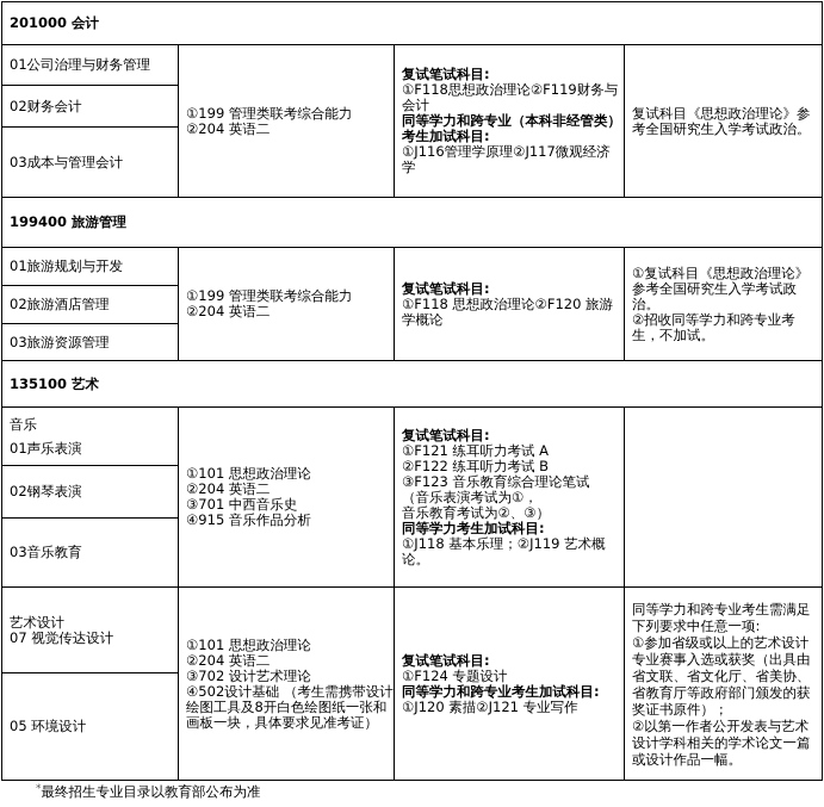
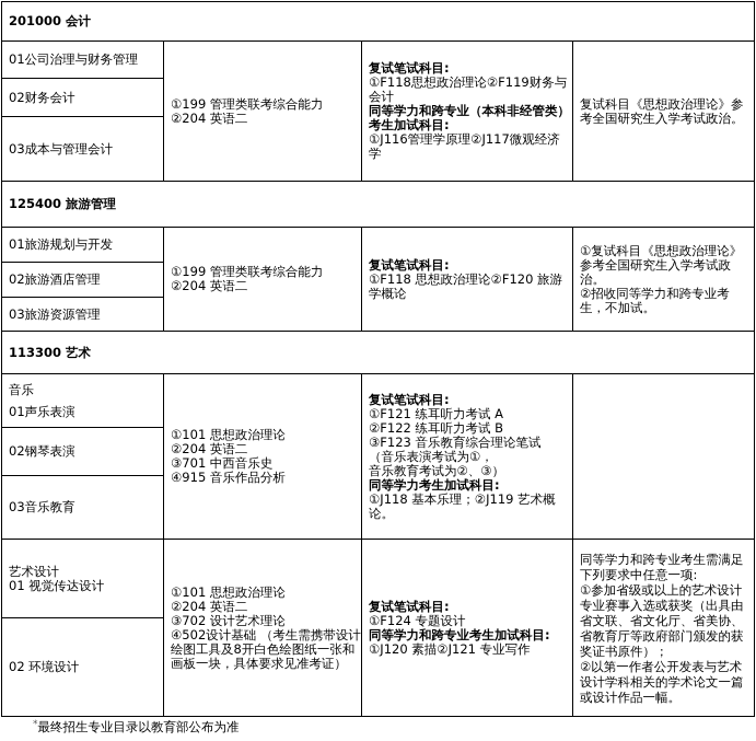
  201000 会计
  01公司治理与财务管理	①199 管理类联考综合能力 ②204 英语二	复试笔试科目: ①F118思想政治理论②F119财务与会计 同等学力和跨专业（本科非经管类）考生加试科目: ①J116管理学原理②J117微观经济学	复试科目《思想政治理论》参考全国研究生入学考试政治。
  02财务会计
  03成本与管理会计
- 199400 旅游管理
+ 125400 旅游管理
  01旅游规划与开发	①199 管理类联考综合能力 ②204 英语二	复试笔试科目: ①F118 思想政治理论②F120 旅游学概论	①复试科目《思想政治理论》参考全国研究生入学考试政治。 ②招收同等学力和跨专业考生，不加试。
  02旅游酒店管理
  03旅游资源管理
- 135100 艺术
+ 113300 艺术
  音乐 01声乐表演	①101 思想政治理论 ②204 英语二 ③701 中西音乐史 ④915 音乐作品分析	复试笔试科目: ①F121 练耳听力考试 A ②F122 练耳听力考试 B ③F123 音乐教育综合理论笔试 （音乐表演考试为①， 音乐教育考试为②、③） 同等学力考生加试科目: ①J118 基本乐理；②J119 艺术概论。
  02钢琴表演
  03音乐教育
- 艺术设计 07 视觉传达设计	①101 思想政治理论 ②204 英语二 ③702 设计艺术理论 ④502设计基础 （考生需携带设计绘图工具及8开白色绘图纸一张和画板一块，具体要求见准考证）	复试笔试科目: ①F124 专题设计 同等学力和跨专业考生加试科目: ①J120 素描②J121 专业写作	同等学力和跨专业考生需满足下列要求中任意一项: ①参加省级或以上的艺术设计专业赛事入选或获奖（出具由省文联、省文化厅、省美协、省教育厅等政府部门颁发的获奖证书原件）； ②以第一作者公开发表与艺术设计学科相关的学术论文一篇或设计作品一幅。
+ 艺术设计 01 视觉传达设计	①101 思想政治理论 ②204 英语二 ③702 设计艺术理论 ④502设计基础 （考生需携带设计绘图工具及8开白色绘图纸一张和画板一块，具体要求见准考证）	复试笔试科目: ①F124 专题设计 同等学力和跨专业考生加试科目: ①J120 素描②J121 专业写作	同等学力和跨专业考生需满足下列要求中任意一项: ①参加省级或以上的艺术设计专业赛事入选或获奖（出具由省文联、省文化厅、省美协、省教育厅等政府部门颁发的获奖证书原件）； ②以第一作者公开发表与艺术设计学科相关的学术论文一篇或设计作品一幅。
- 05 环境设计
+ 02 环境设计
  *最终招生专业目录以教育部公布为准
